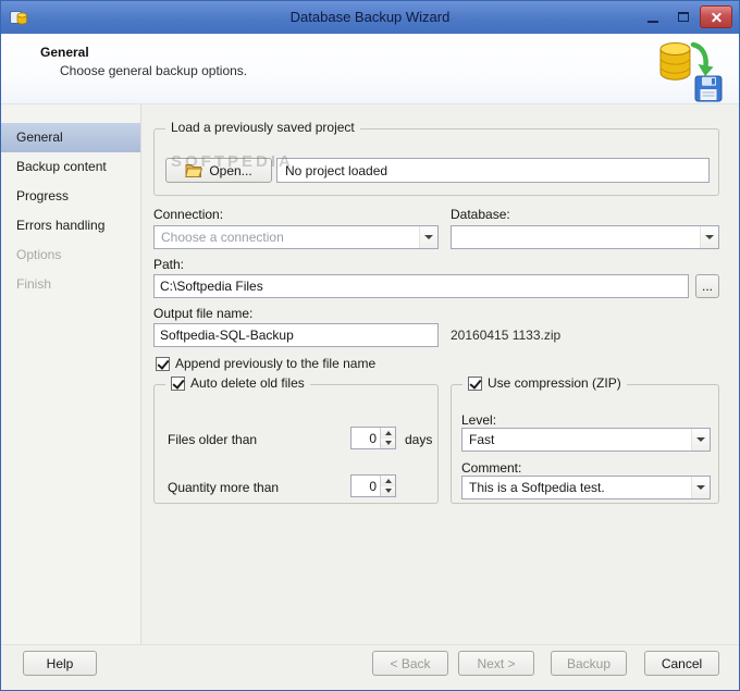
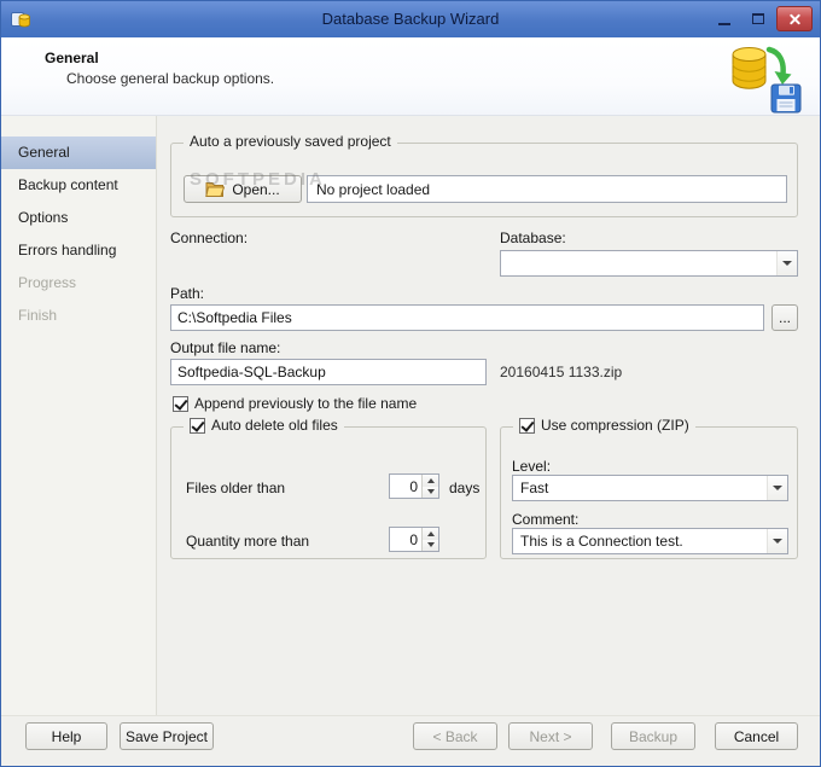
  Database Backup Wizard
  General
  Choose general backup options.
  General
  Backup content
- Progress
+ Options
  Errors handling
- Options
+ Progress
  Finish
- Load a previously saved project
+ Auto a previously saved project
  Open...
  No project loaded
  SOFTPEDIA
  Connection:
- Choose a connection
  Database:
  Path:
  C:\Softpedia Files
  ...
  Output file name:
  Softpedia-SQL-Backup
  20160415 1133.zip
  Append previously to the file name
  Auto delete old files
  Files older than
  0
  days
  Quantity more than
  0
  Use compression (ZIP)
  Level:
  Fast
  Comment:
- This is a Softpedia test.
+ This is a Connection test.
  Help
+ Save Project
  < Back
  Next >
  Backup
  Cancel
